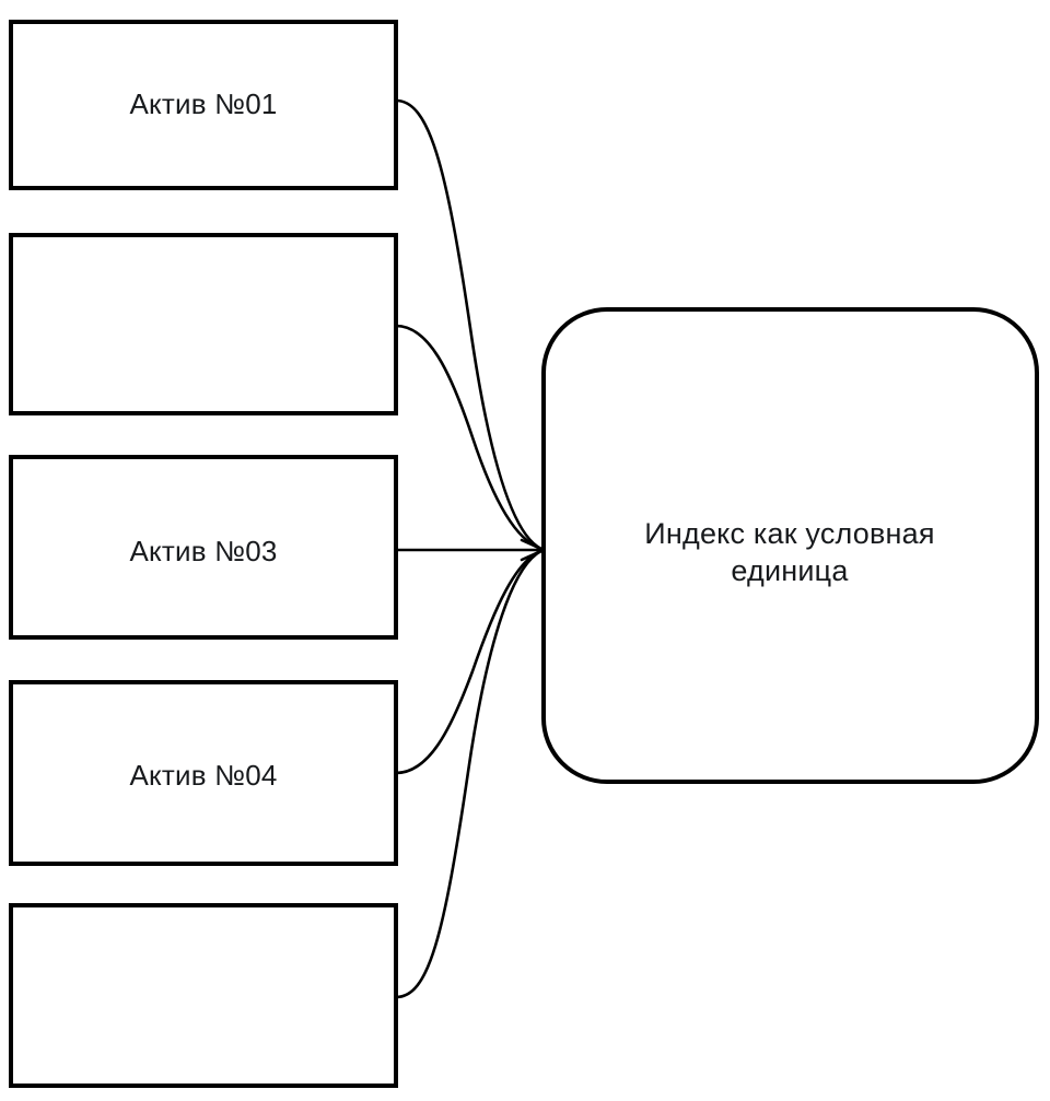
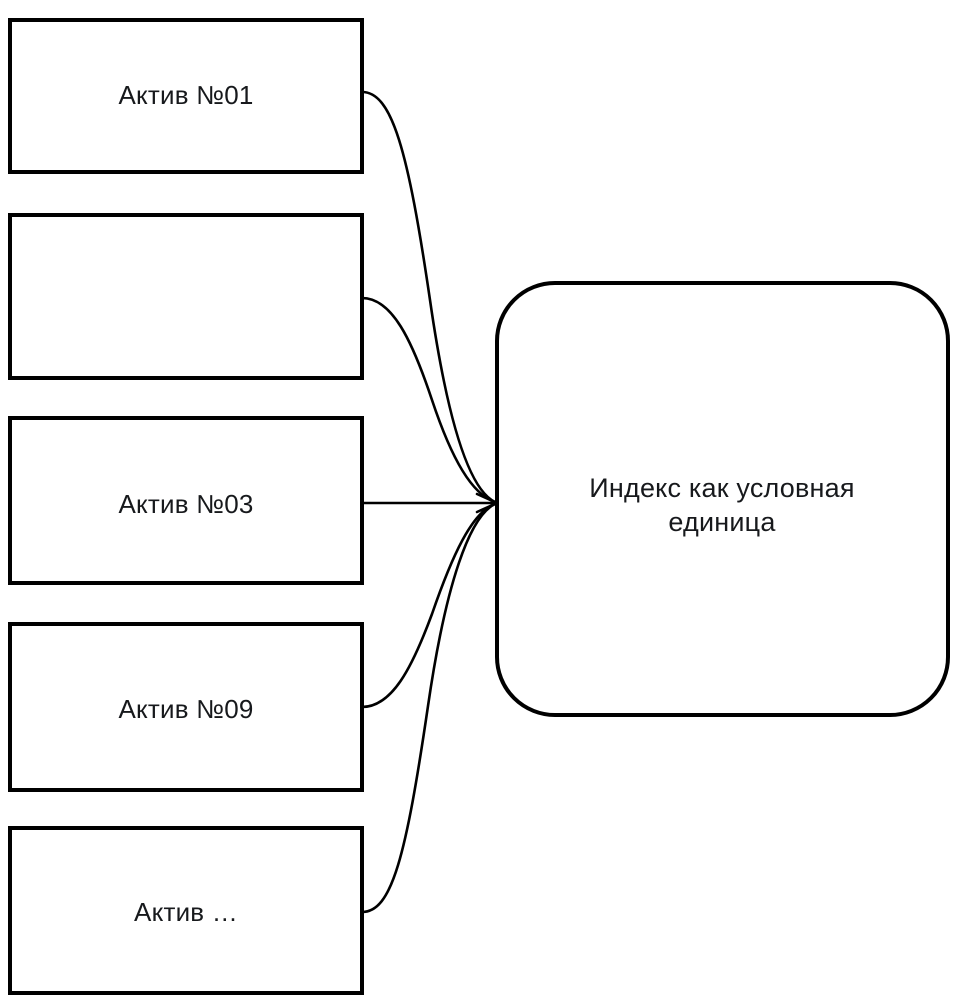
  Актив №01
  Актив №03
- Актив №04
+ Актив №09
+ Актив …
  Индекс как условная
  единица
